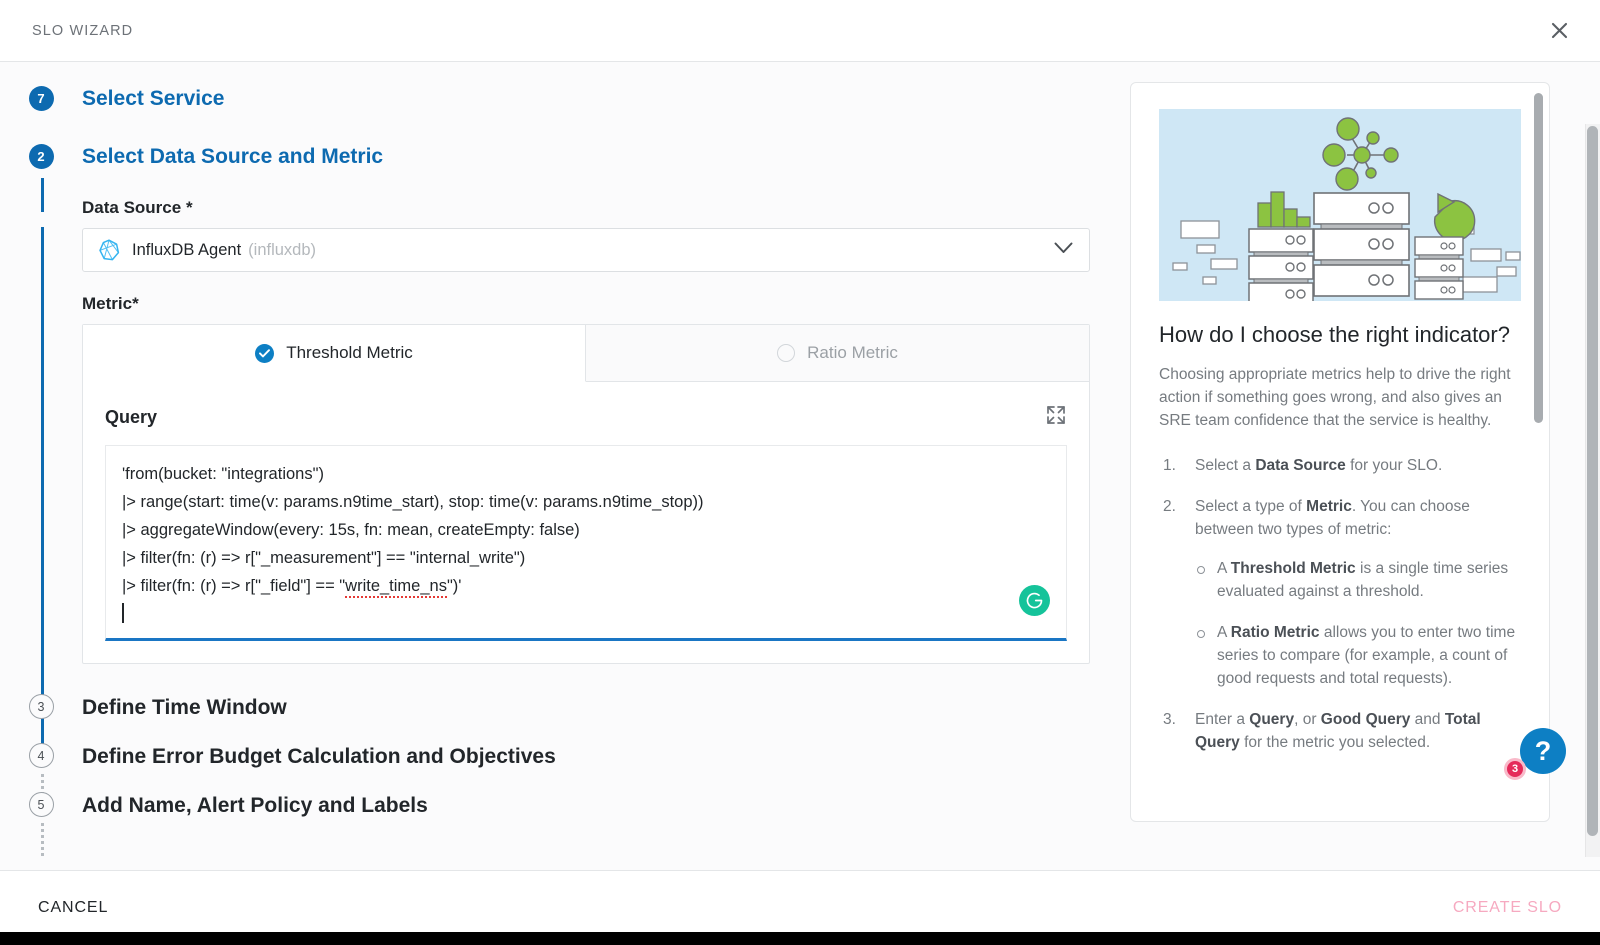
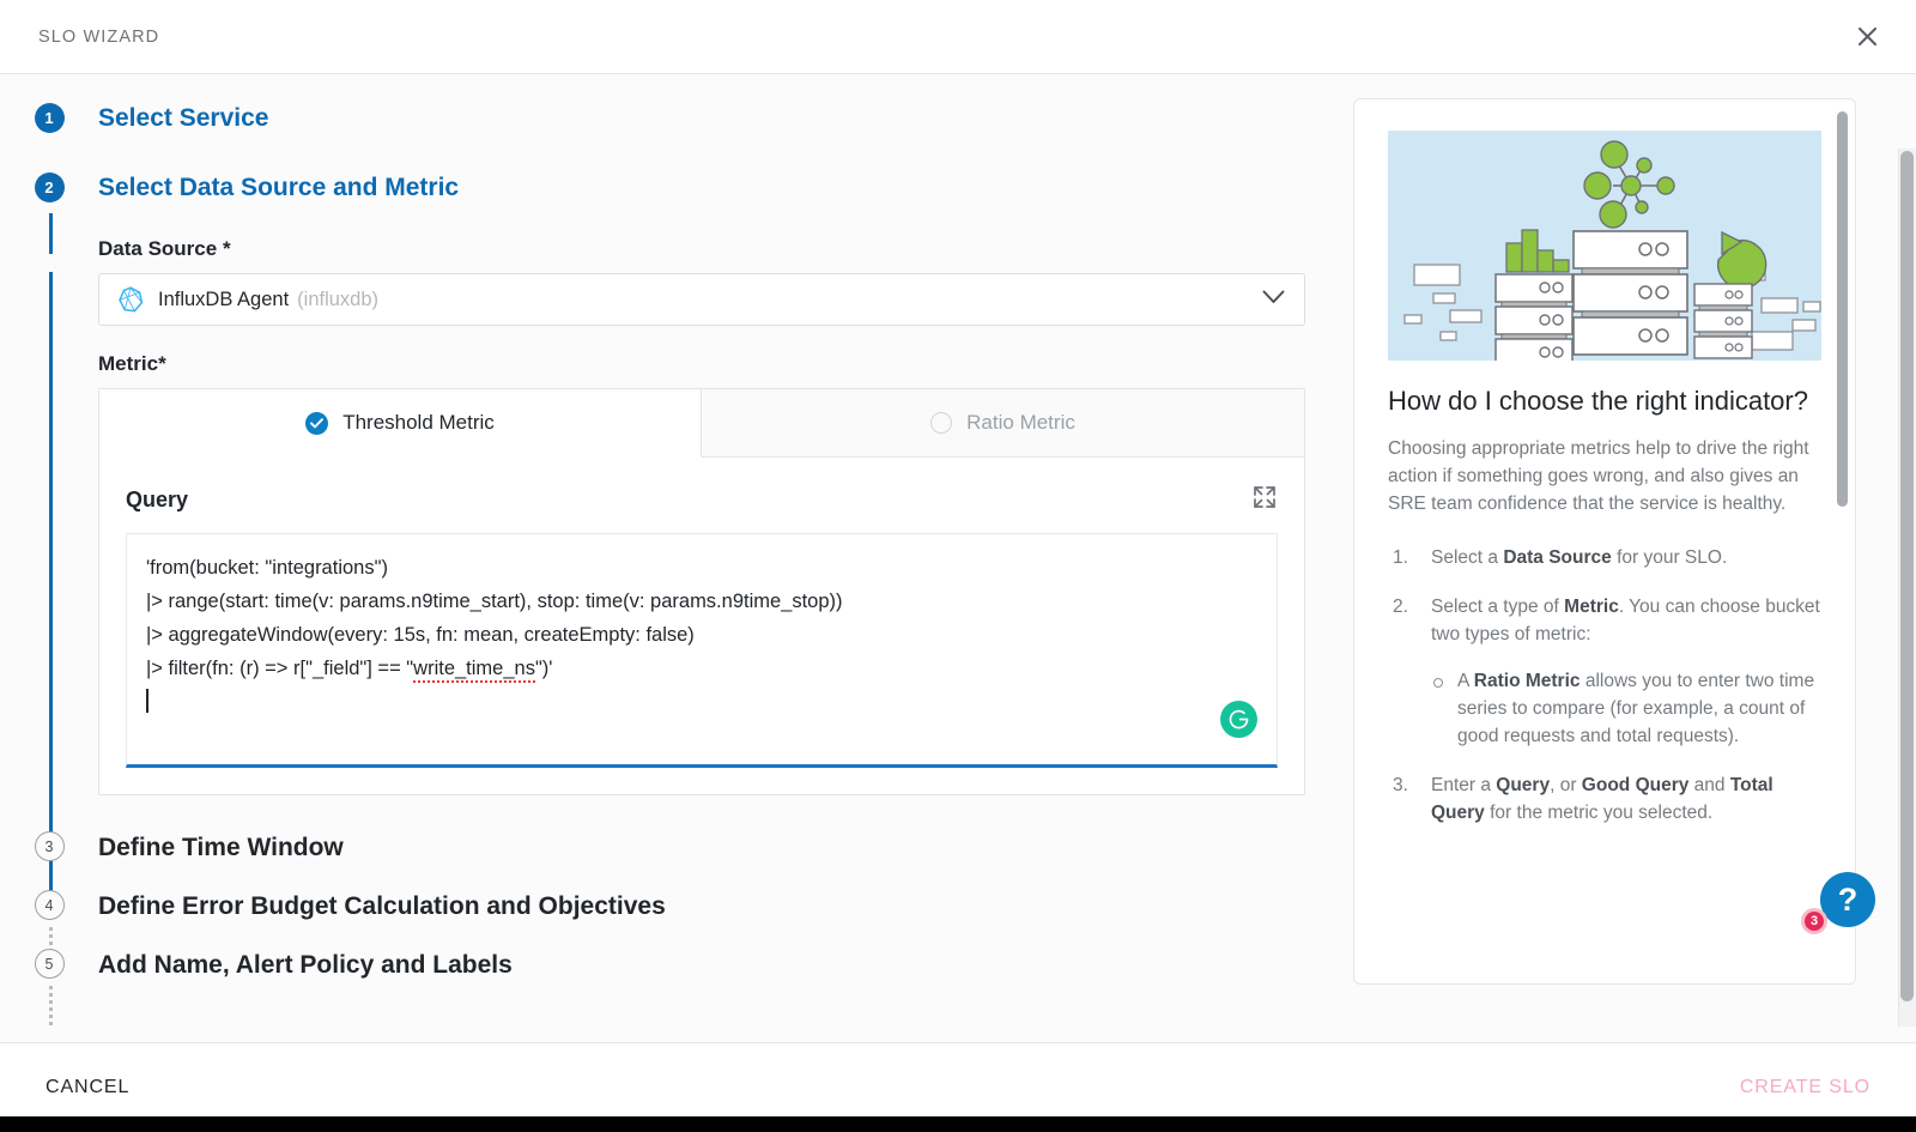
  SLO WIZARD
- 7
+ 1
  Select Service
  2
  Select Data Source and Metric
  Data Source *
  InfluxDB Agent
  (influxdb)
  Metric*
  Threshold Metric
  Ratio Metric
  Query
  'from(bucket: "integrations")
  |> range(start: time(v: params.n9time_start), stop: time(v: params.n9time_stop))
  |> aggregateWindow(every: 15s, fn: mean, createEmpty: false)
- |> filter(fn: (r) => r["_measurement"] == "internal_write")
  |> filter(fn: (r) => r["_field"] == "write_time_ns")'
  3
  Define Time Window
  4
  Define Error Budget Calculation and Objectives
  5
  Add Name, Alert Policy and Labels
  How do I choose the right indicator?
  Choosing appropriate metrics help to drive the right action if something goes wrong, and also gives an SRE team confidence that the service is healthy.
  Select a Data Source for your SLO.
- Select a type of Metric. You can choose between two types of metric:
+ Select a type of Metric. You can choose bucket two types of metric:
- A Threshold Metric is a single time series evaluated against a threshold.
  A Ratio Metric allows you to enter two time series to compare (for example, a count of good requests and total requests).
  Enter a Query, or Good Query and Total Query for the metric you selected.
  ?
  3
  CANCEL
  CREATE SLO
